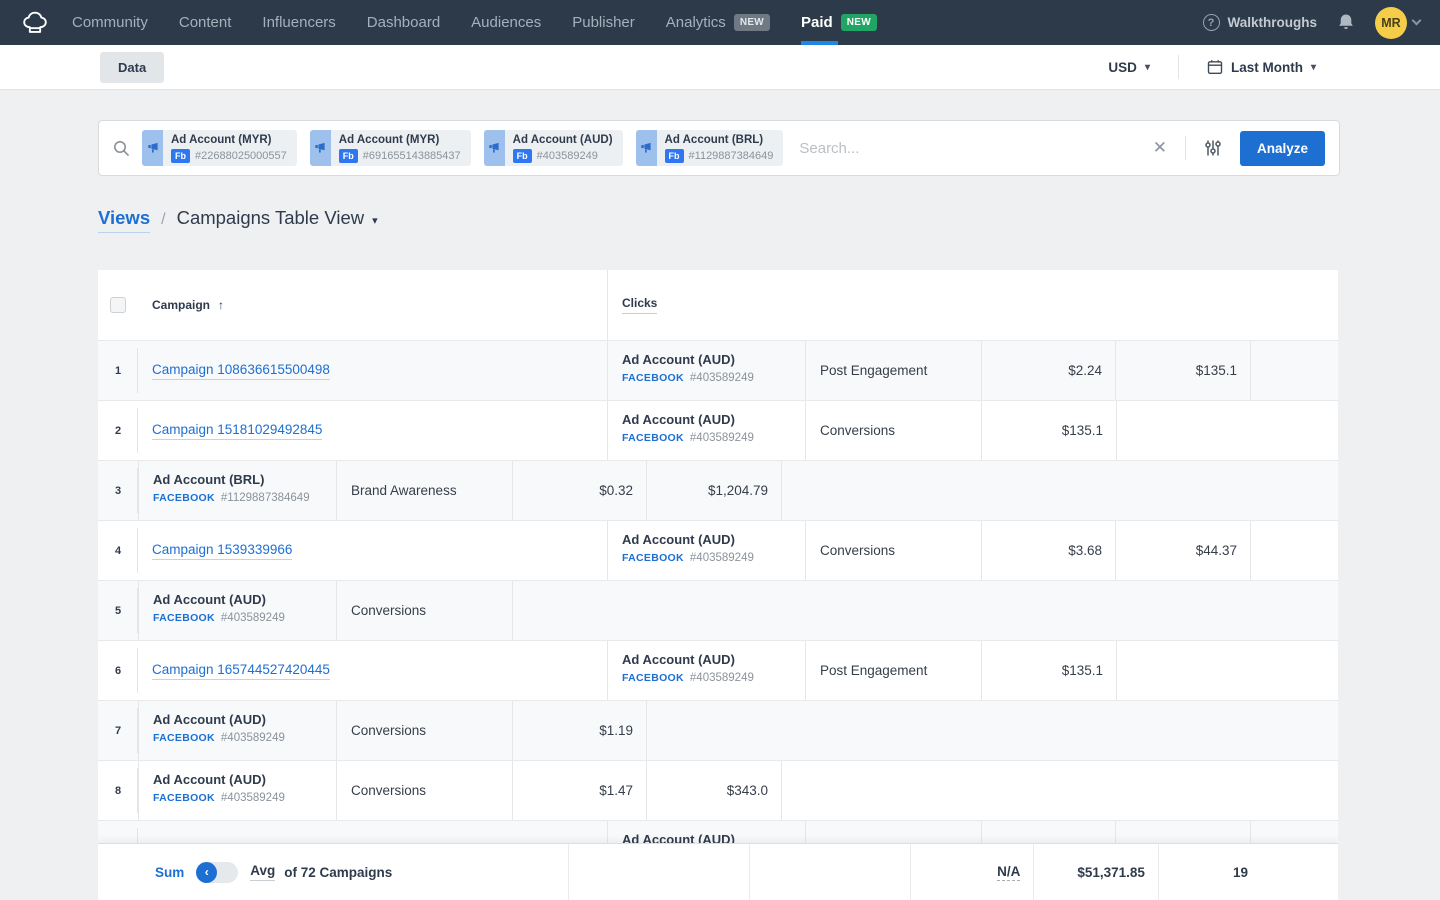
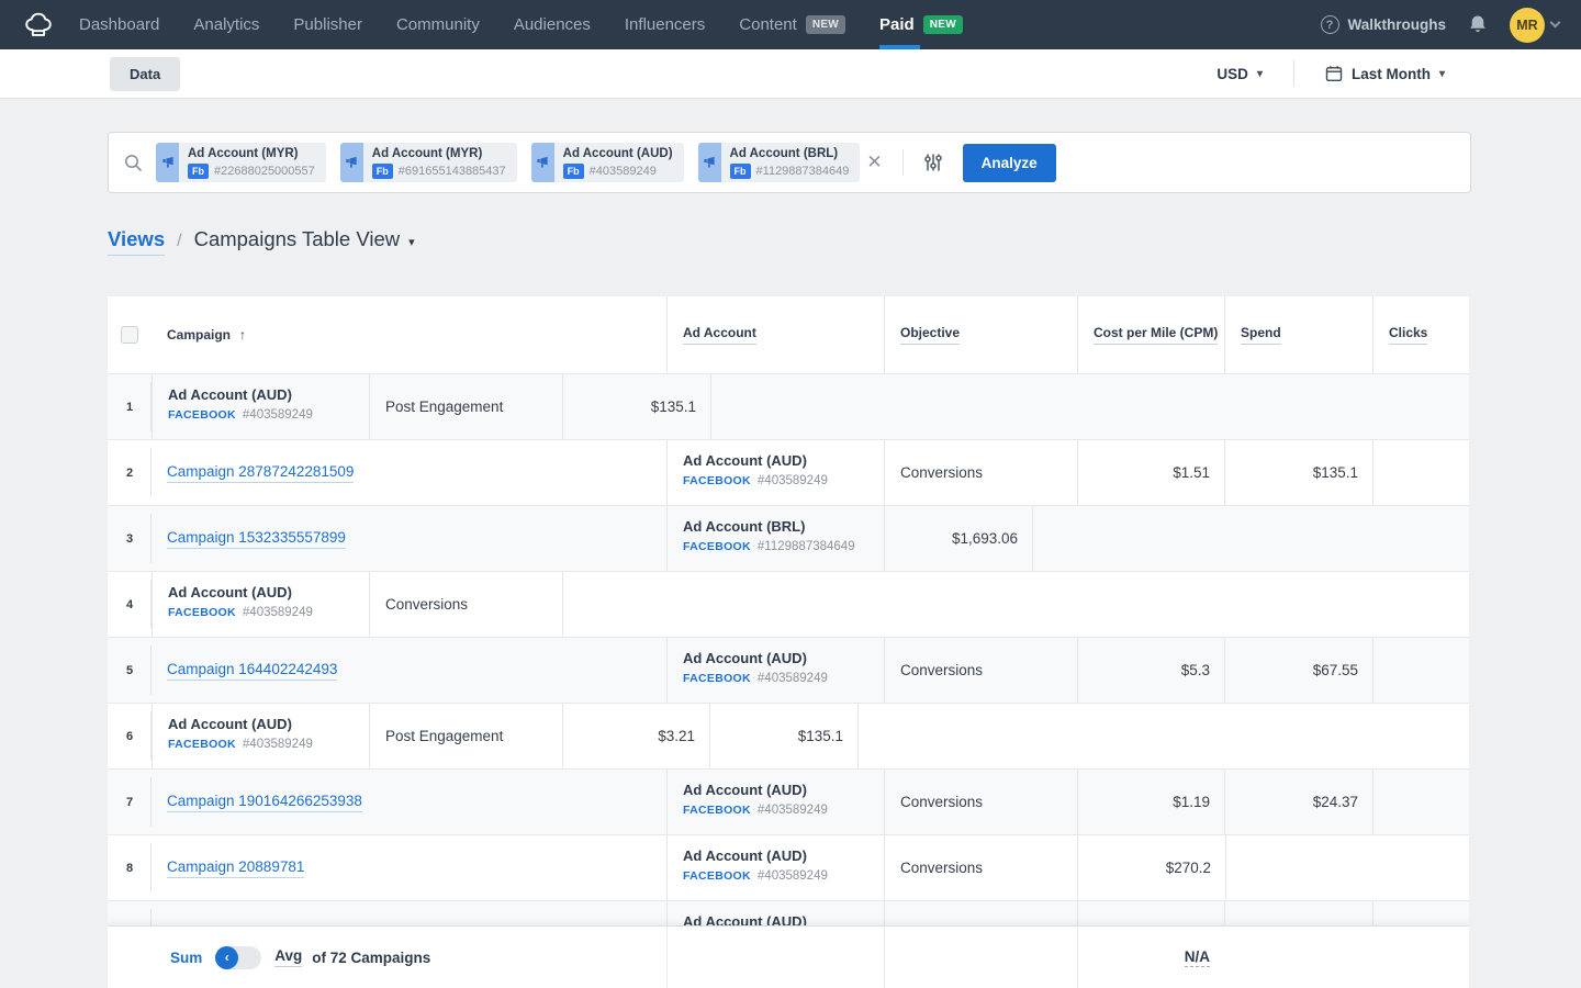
- Community
+ Dashboard
- Content
+ Analytics
- Influencers
+ Publisher
- Dashboard
+ Community
  Audiences
- Publisher
+ Influencers
- Analytics
+ Content
  NEW
  Paid
  NEW
  ?
  Walkthroughs
  MR
  Data
  USD
  ▾
  Last Month
  ▾
  Ad Account (MYR)
  Fb
  #22688025000557
  Ad Account (MYR)
  Fb
  #691655143885437
  Ad Account (AUD)
  Fb
  #403589249
  Ad Account (BRL)
  Fb
  #1129887384649
- Search...
  ✕
  Analyze
  Views
  /
  Campaigns Table View ▾
  Campaign
  ↑
+ Ad Account
+ Objective
+ Cost per Mile (CPM)
+ Spend
  Clicks
  1
- Campaign 108636615500498
  Ad Account (AUD)
  FACEBOOK
  #403589249
  Post Engagement
- $2.24
  $135.1
  2
- Campaign 15181029492845
+ Campaign 28787242281509
  Ad Account (AUD)
  FACEBOOK
  #403589249
  Conversions
+ $1.51
  $135.1
  3
+ Campaign 1532335557899
  Ad Account (BRL)
  FACEBOOK
  #1129887384649
- Brand Awareness
- $0.32
- $1,204.79
+ $1,693.06
  4
- Campaign 1539339966
  Ad Account (AUD)
  FACEBOOK
  #403589249
  Conversions
- $3.68
- $44.37
  5
+ Campaign 164402242493
  Ad Account (AUD)
  FACEBOOK
  #403589249
  Conversions
+ $5.3
+ $67.55
  6
- Campaign 165744527420445
  Ad Account (AUD)
  FACEBOOK
  #403589249
  Post Engagement
+ $3.21
  $135.1
  7
+ Campaign 190164266253938
  Ad Account (AUD)
  FACEBOOK
  #403589249
  Conversions
  $1.19
+ $24.37
  8
+ Campaign 20889781
  Ad Account (AUD)
  FACEBOOK
  #403589249
  Conversions
- $1.47
- $343.0
+ $270.2
  Ad Account (AUD)
  Sum
  ‹
  Avg
  of 72 Campaigns
  N/A
- $51,371.85
- 19
